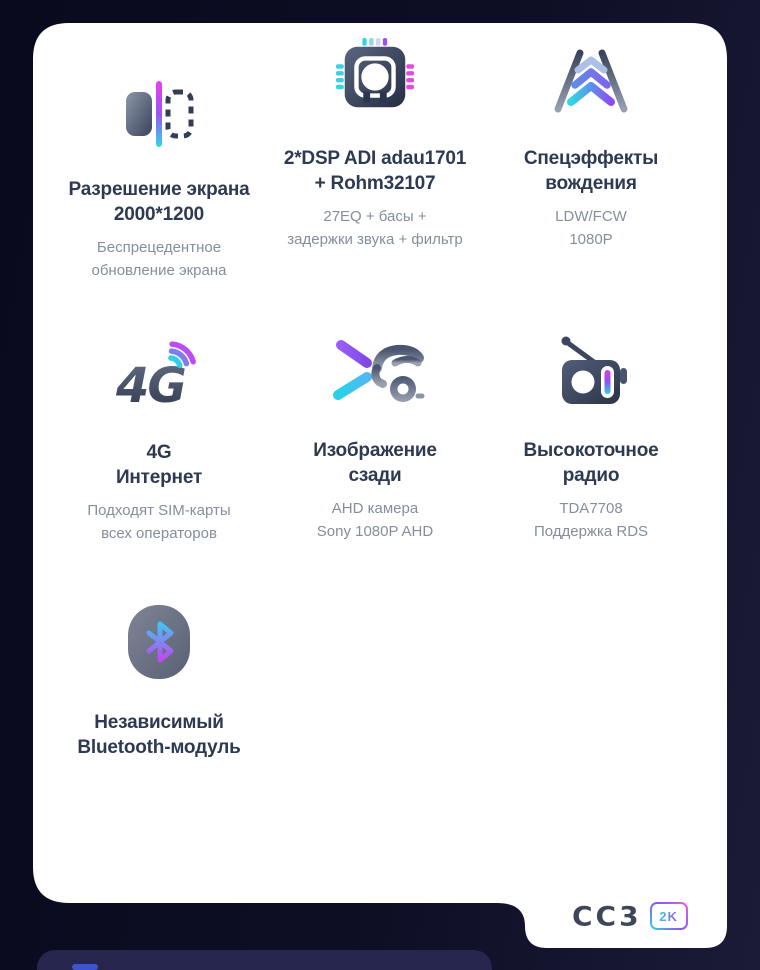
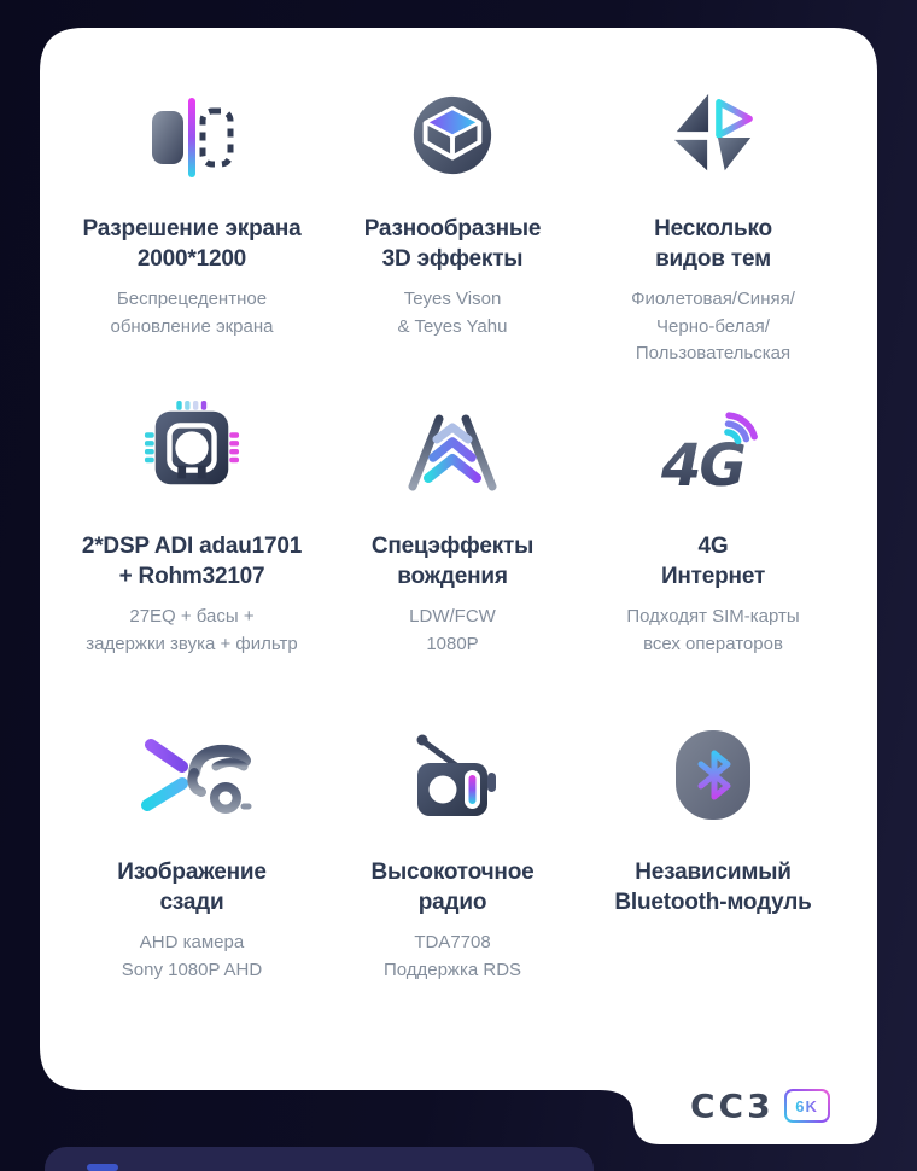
  Разрешение экрана
  2000*1200
  Беспрецедентное
  обновление экрана
+ Разнообразные
+ 3D эффекты
+ Teyes Vison
+ & Teyes Yahu
+ Несколько
+ видов тем
+ Фиолетовая/Синяя/
+ Черно-белая/
+ Пользовательская
  2*DSP ADI adau1701
  + Rohm32107
  27EQ + басы +
  задержки звука + фильтр
  Спецэффекты
  вождения
  LDW/FCW
  1080P
  4G
  4G
  Интернет
  Подходят SIM-карты
  всех операторов
  Изображение
  сзади
  AHD камера
  Sony 1080P AHD
  Высокоточное
  радио
  TDA7708
  Поддержка RDS
  Независимый
  Bluetooth-модуль
  CC3
- 2K
+ 6K
